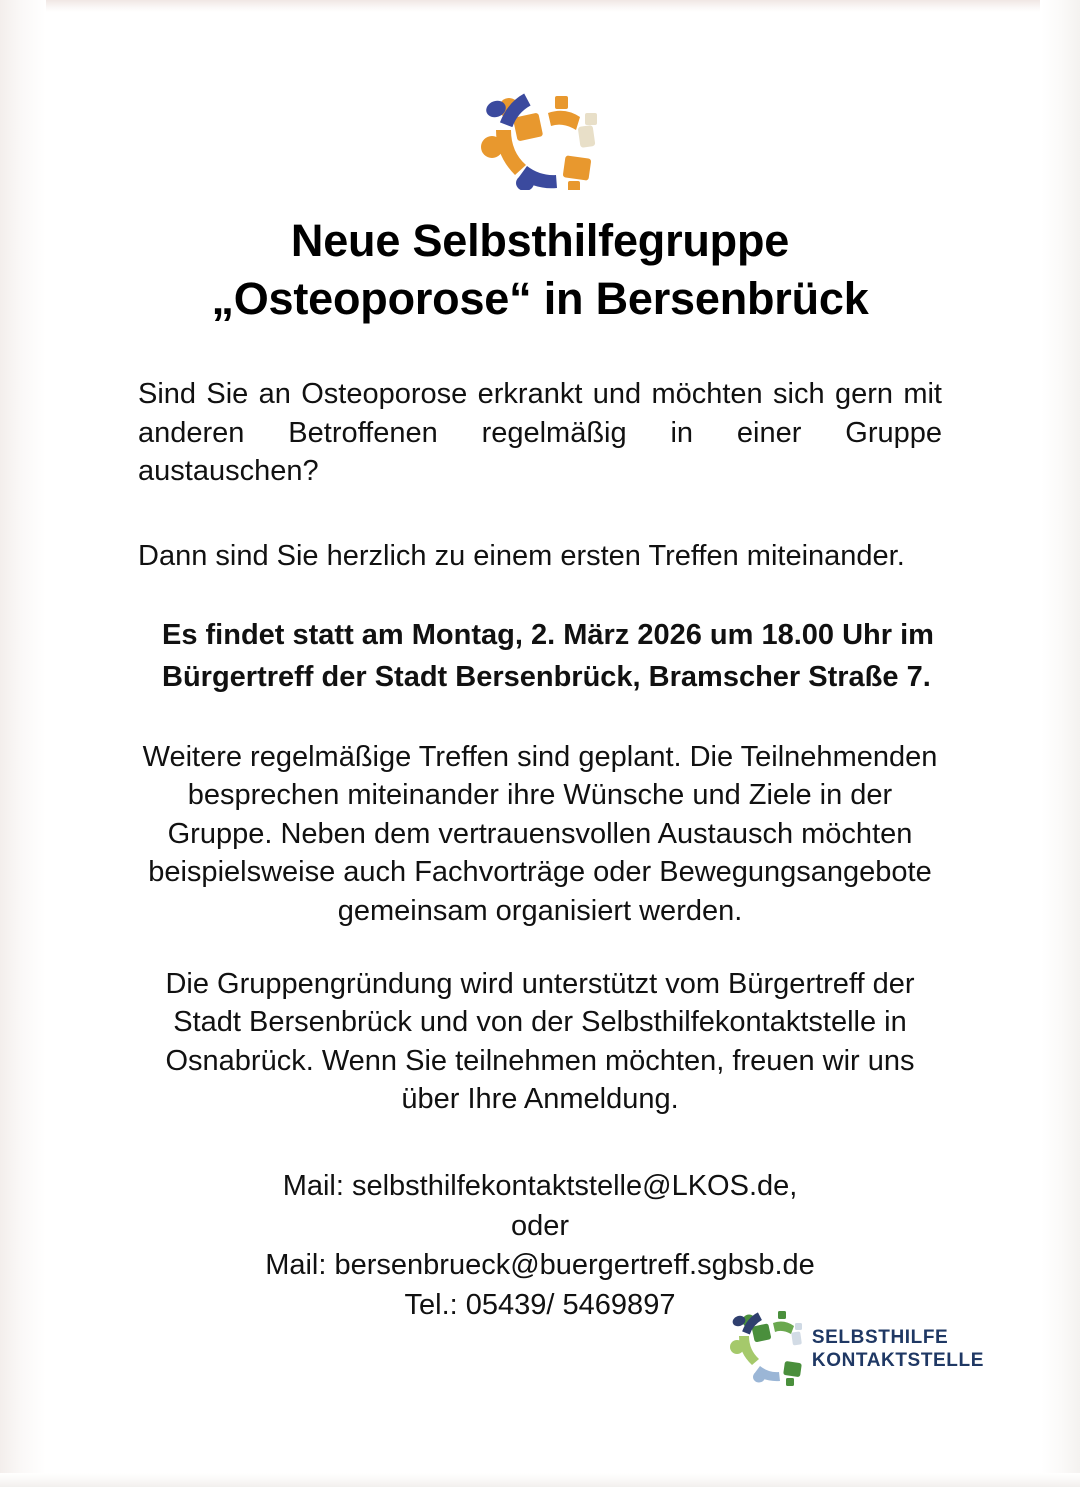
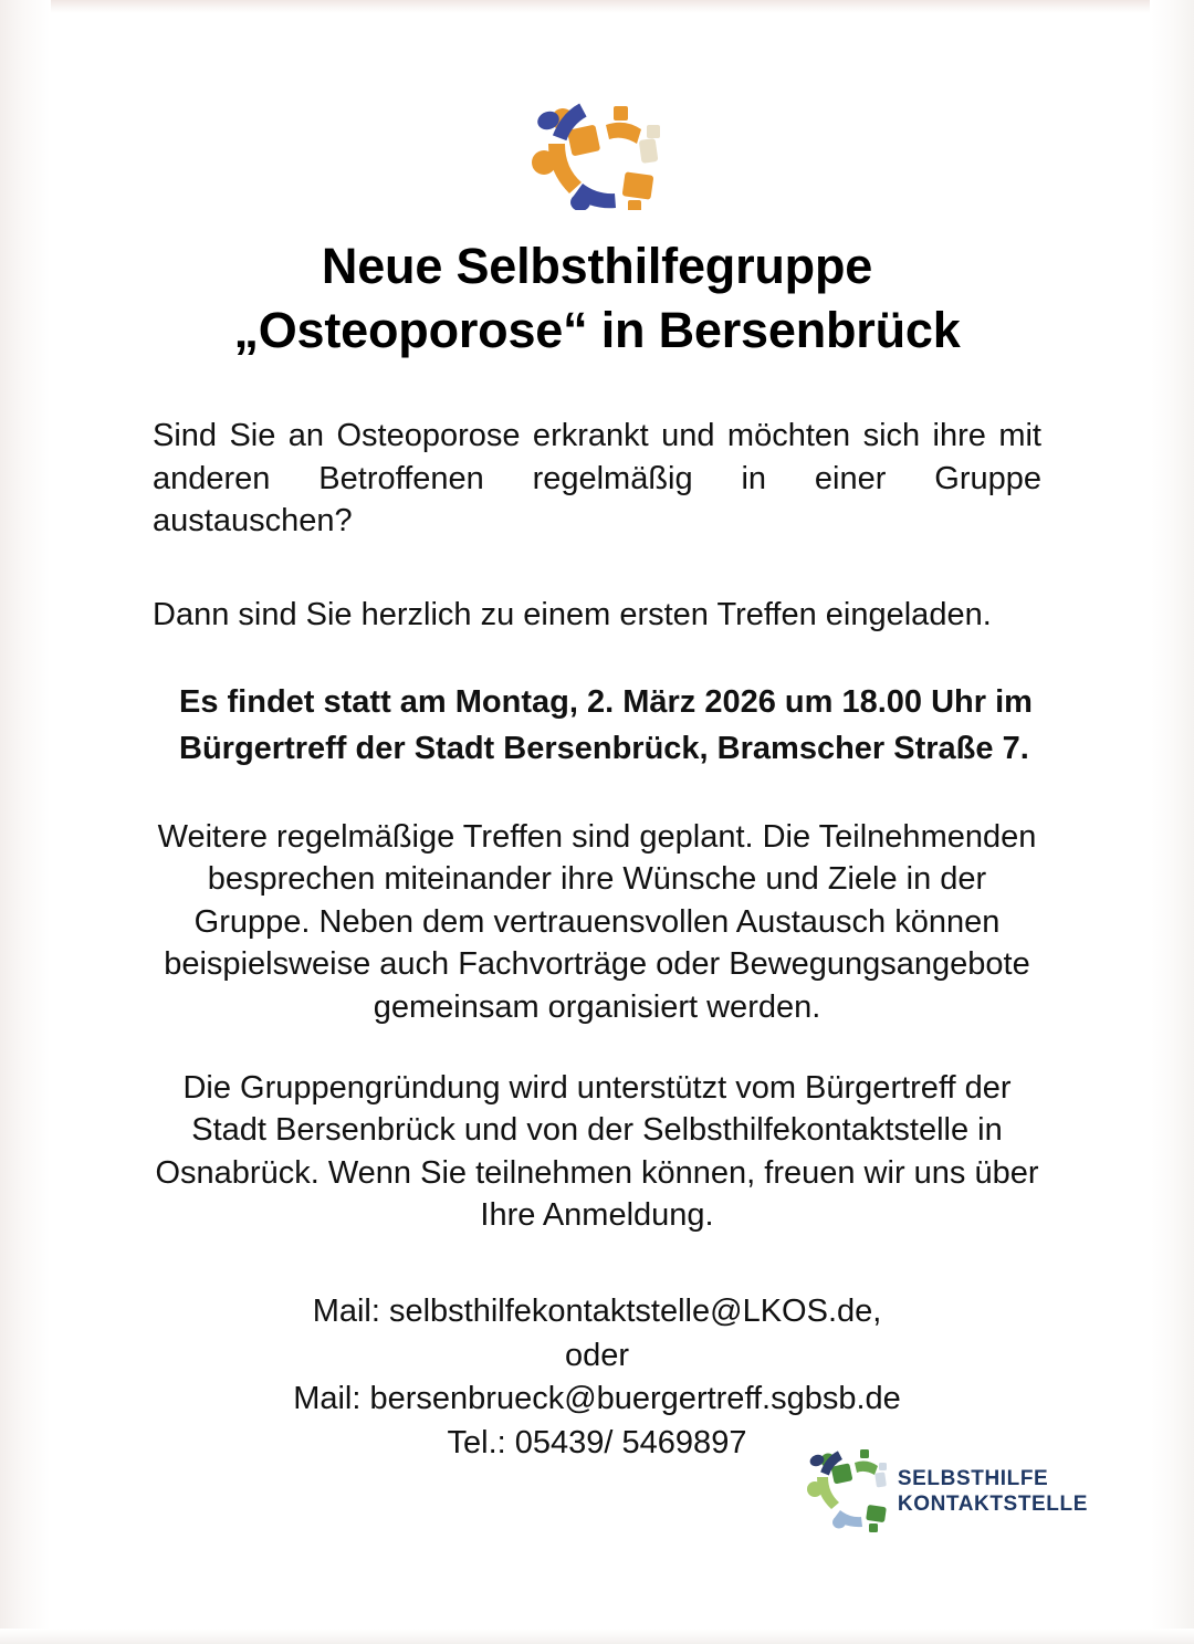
  Neue Selbsthilfegruppe
  „Osteoporose“ in Bersenbrück
- Sind Sie an Osteoporose erkrankt und möchten sich gern mit anderen Betroffenen regelmäßig in einer Gruppe austauschen?
+ Sind Sie an Osteoporose erkrankt und möchten sich ihre mit anderen Betroffenen regelmäßig in einer Gruppe austauschen?
- Dann sind Sie herzlich zu einem ersten Treffen miteinander.
+ Dann sind Sie herzlich zu einem ersten Treffen eingeladen.
  Es findet statt am Montag, 2. März 2026 um 18.00 Uhr im Bürgertreff der Stadt Bersenbrück, Bramscher Straße 7.
- Weitere regelmäßige Treffen sind geplant. Die Teilnehmenden besprechen miteinander ihre Wünsche und Ziele in der Gruppe. Neben dem vertrauensvollen Austausch möchten beispielsweise auch Fachvorträge oder Bewegungsangebote gemeinsam organisiert werden.
+ Weitere regelmäßige Treffen sind geplant. Die Teilnehmenden besprechen miteinander ihre Wünsche und Ziele in der Gruppe. Neben dem vertrauensvollen Austausch können beispielsweise auch Fachvorträge oder Bewegungsangebote gemeinsam organisiert werden.
- Die Gruppengründung wird unterstützt vom Bürgertreff der Stadt Bersenbrück und von der Selbsthilfekontaktstelle in Osnabrück. Wenn Sie teilnehmen möchten, freuen wir uns über Ihre Anmeldung.
+ Die Gruppengründung wird unterstützt vom Bürgertreff der Stadt Bersenbrück und von der Selbsthilfekontaktstelle in Osnabrück. Wenn Sie teilnehmen können, freuen wir uns über Ihre Anmeldung.
  Mail: selbsthilfekontaktstelle@LKOS.de,
  oder
  Mail: bersenbrueck@buergertreff.sgbsb.de
  Tel.: 05439/ 5469897
  SELBSTHILFE
  KONTAKTSTELLE
